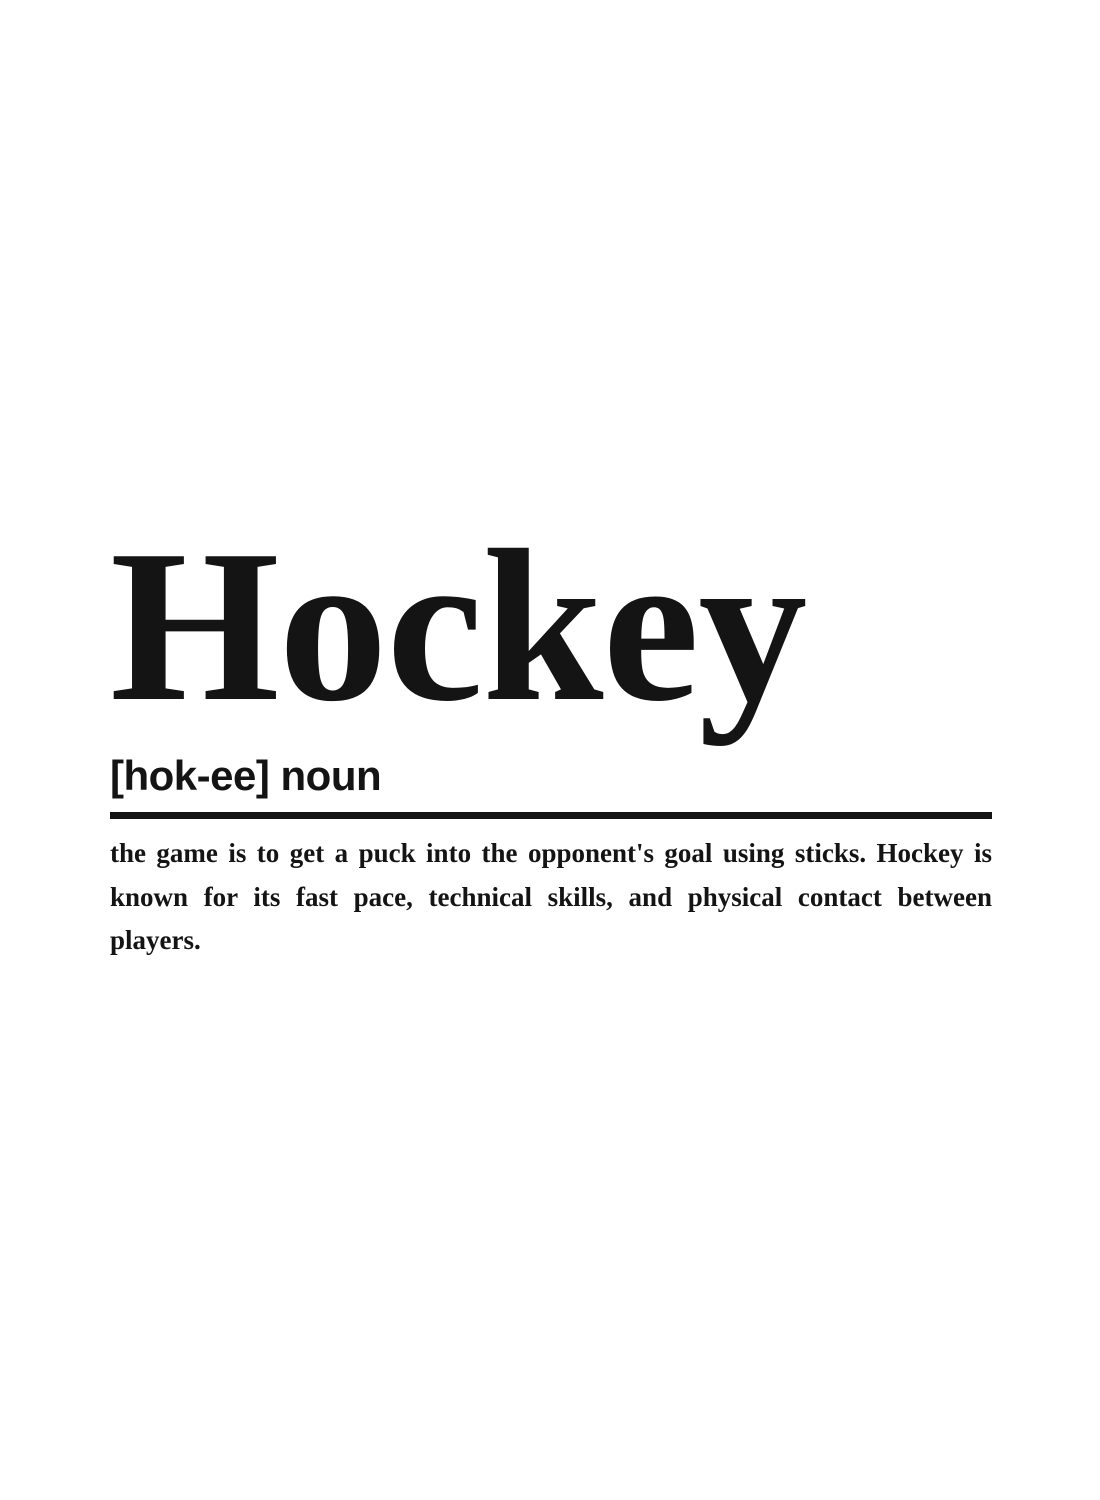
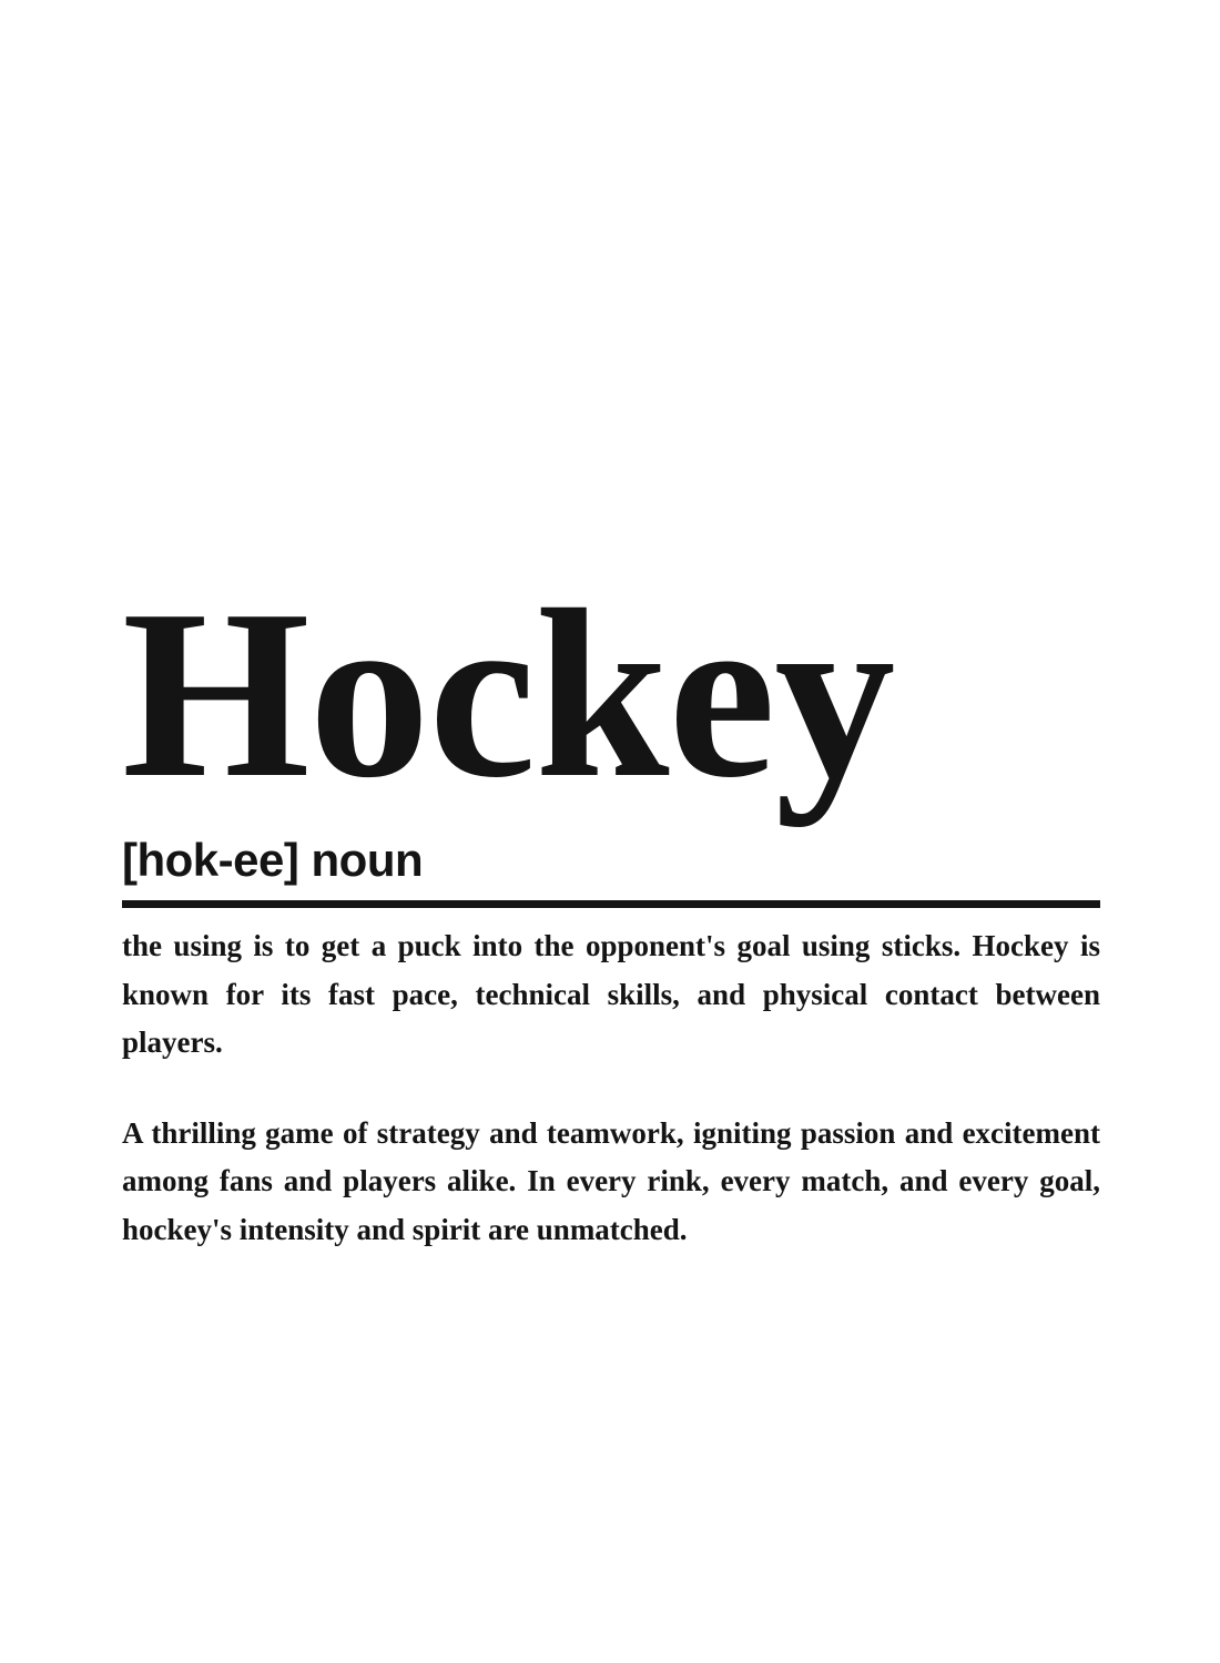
  Hockey
  [hok-ee] noun
- the game is to get a puck into the opponent's goal using sticks. Hockey is
+ the using is to get a puck into the opponent's goal using sticks. Hockey is
  known for its fast pace, technical skills, and physical contact between
  players.
+ A thrilling game of strategy and teamwork, igniting passion and excitement
+ among fans and players alike. In every rink, every match, and every goal,
+ hockey's intensity and spirit are unmatched.
